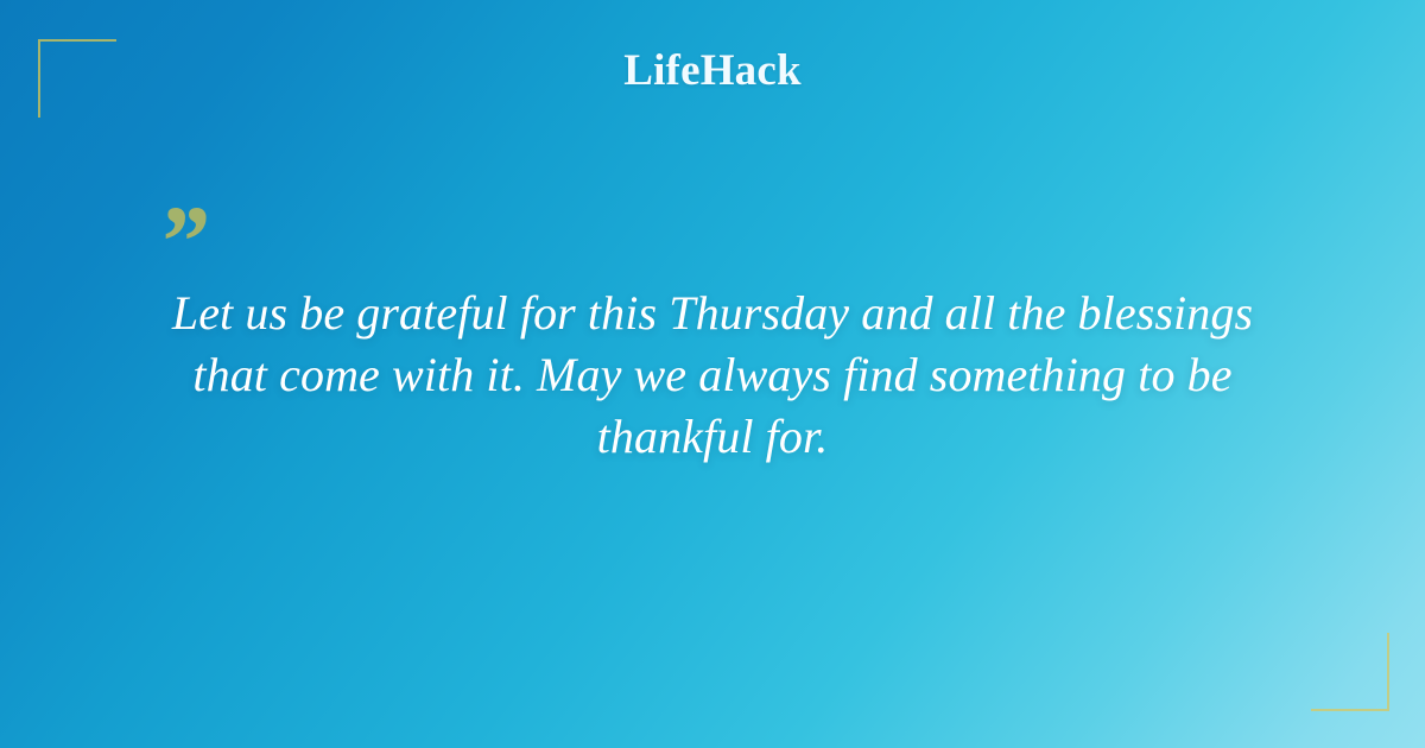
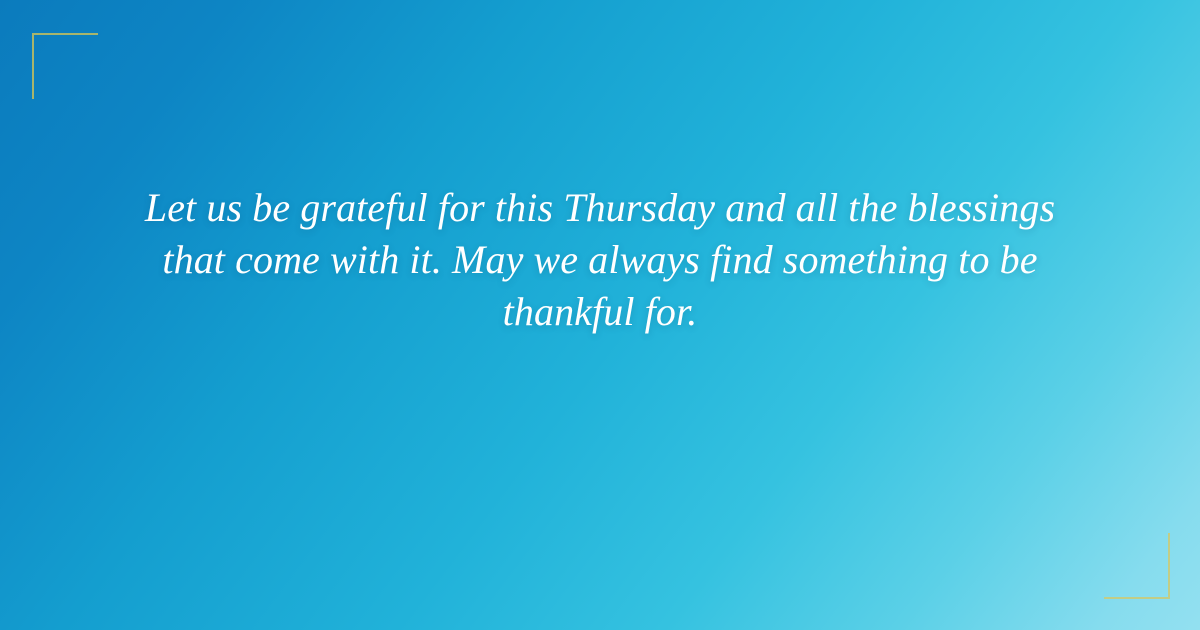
- LifeHack
- ”
  Let us be grateful for this Thursday and all the blessings that come with it. May we always find something to be thankful for.
